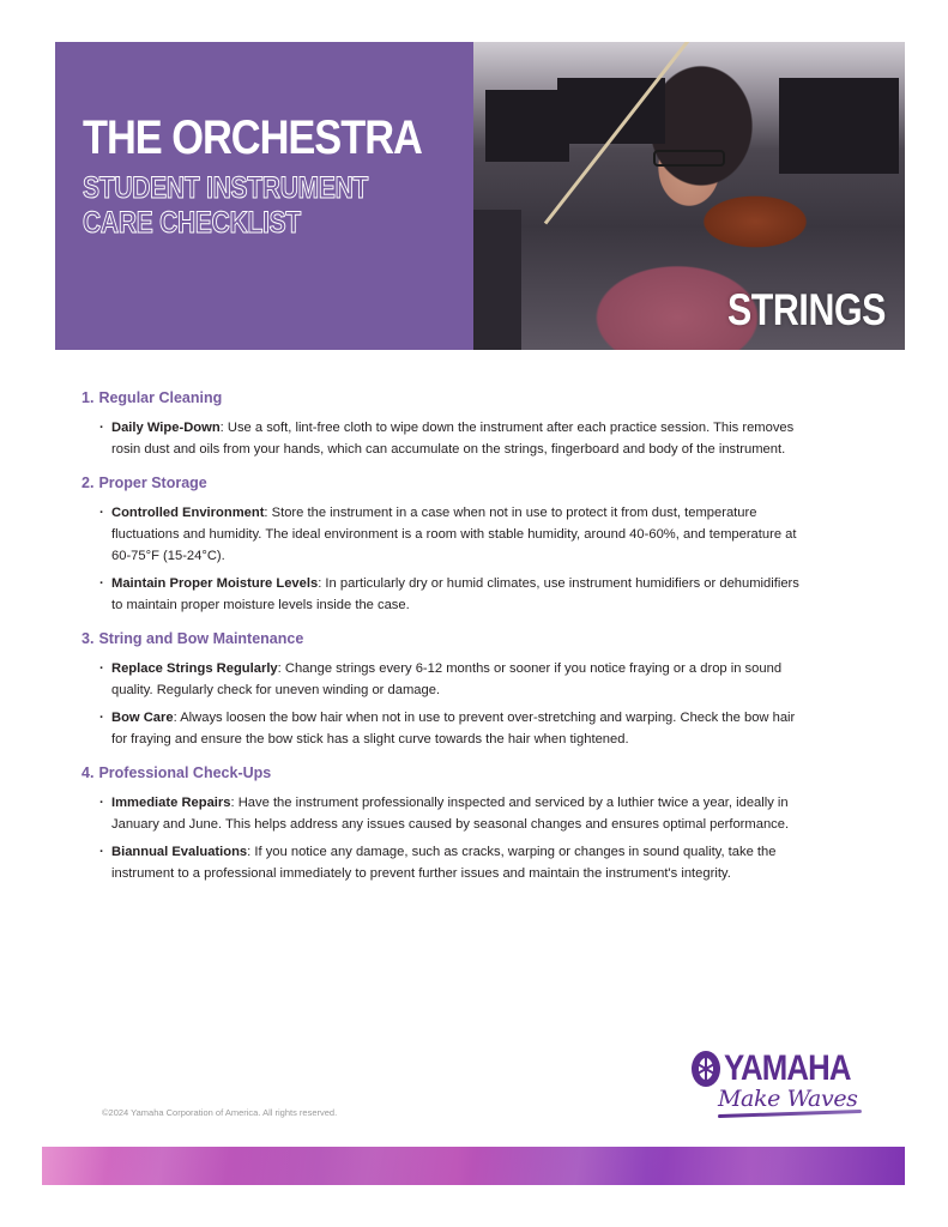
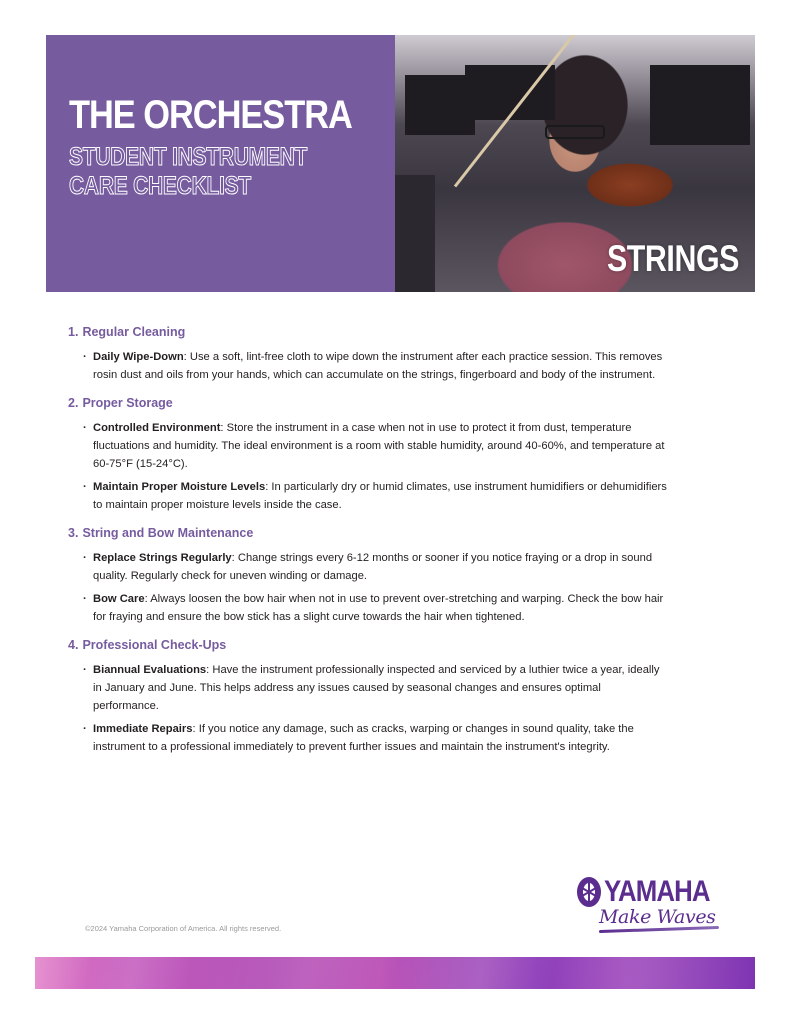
  THE ORCHESTRA
  STUDENT INSTRUMENT
  CARE CHECKLIST
  STRINGS
  1. Regular Cleaning
  ·
  Daily Wipe-Down: Use a soft, lint-free cloth to wipe down the instrument after each practice session. This removes rosin dust and oils from your hands, which can accumulate on the strings, fingerboard and body of the instrument.
  2. Proper Storage
  ·
  Controlled Environment: Store the instrument in a case when not in use to protect it from dust, temperature fluctuations and humidity. The ideal environment is a room with stable humidity, around 40-60%, and temperature at 60-75°F (15-24°C).
  ·
  Maintain Proper Moisture Levels: In particularly dry or humid climates, use instrument humidifiers or dehumidifiers to maintain proper moisture levels inside the case.
  3. String and Bow Maintenance
  ·
  Replace Strings Regularly: Change strings every 6-12 months or sooner if you notice fraying or a drop in sound quality. Regularly check for uneven winding or damage.
  ·
  Bow Care: Always loosen the bow hair when not in use to prevent over-stretching and warping. Check the bow hair for fraying and ensure the bow stick has a slight curve towards the hair when tightened.
  4. Professional Check-Ups
  ·
- Immediate Repairs: Have the instrument professionally inspected and serviced by a luthier twice a year, ideally in January and June. This helps address any issues caused by seasonal changes and ensures optimal performance.
+ Biannual Evaluations: Have the instrument professionally inspected and serviced by a luthier twice a year, ideally in January and June. This helps address any issues caused by seasonal changes and ensures optimal performance.
  ·
- Biannual Evaluations: If you notice any damage, such as cracks, warping or changes in sound quality, take the instrument to a professional immediately to prevent further issues and maintain the instrument's integrity.
+ Immediate Repairs: If you notice any damage, such as cracks, warping or changes in sound quality, take the instrument to a professional immediately to prevent further issues and maintain the instrument's integrity.
  ©2024 Yamaha Corporation of America. All rights reserved.
  YAMAHA
  Make Waves
